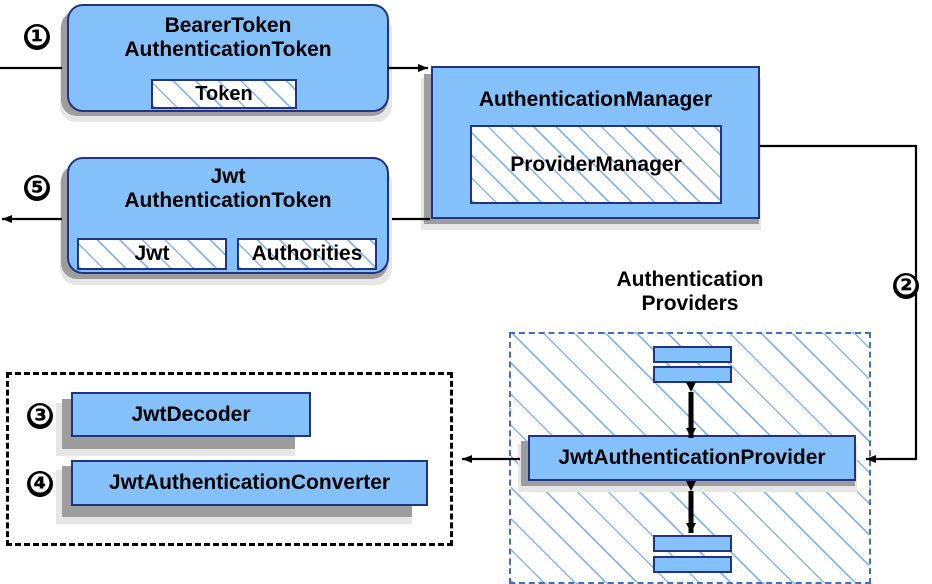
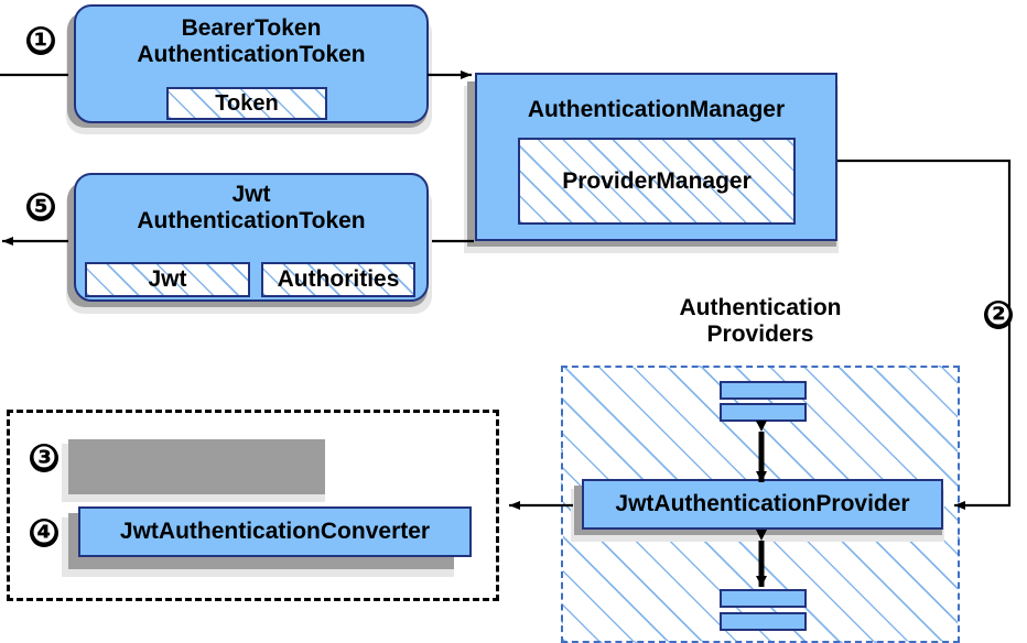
  BearerToken
  AuthenticationToken
  Token
  ❶
  AuthenticationManager
  ProviderManager
  Jwt
  AuthenticationToken
  Jwt
  Authorities
  ❺
  ❷
  Authentication
  Providers
  JwtAuthenticationProvider
- JwtDecoder
  ❸
  JwtAuthenticationConverter
  ❹
